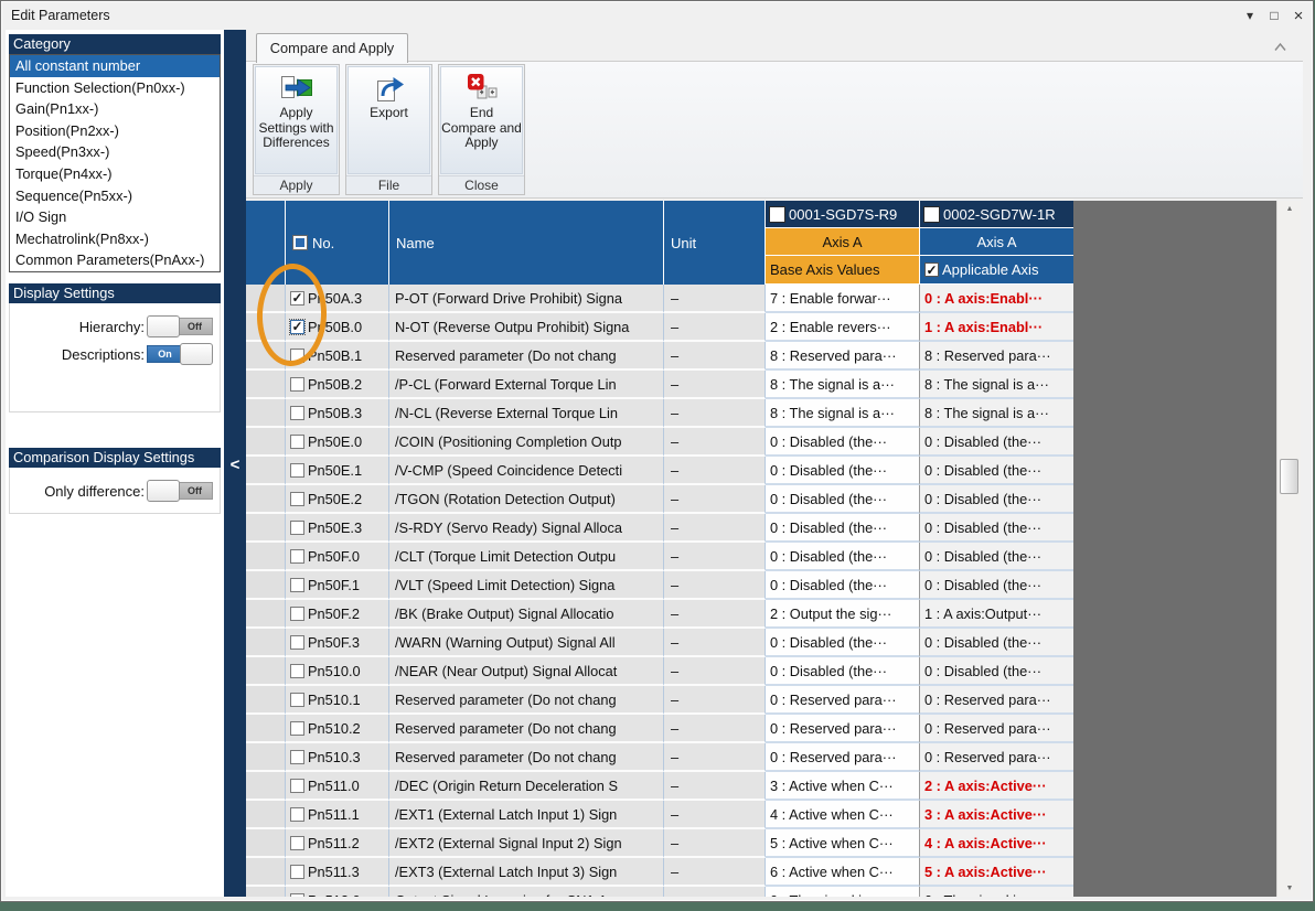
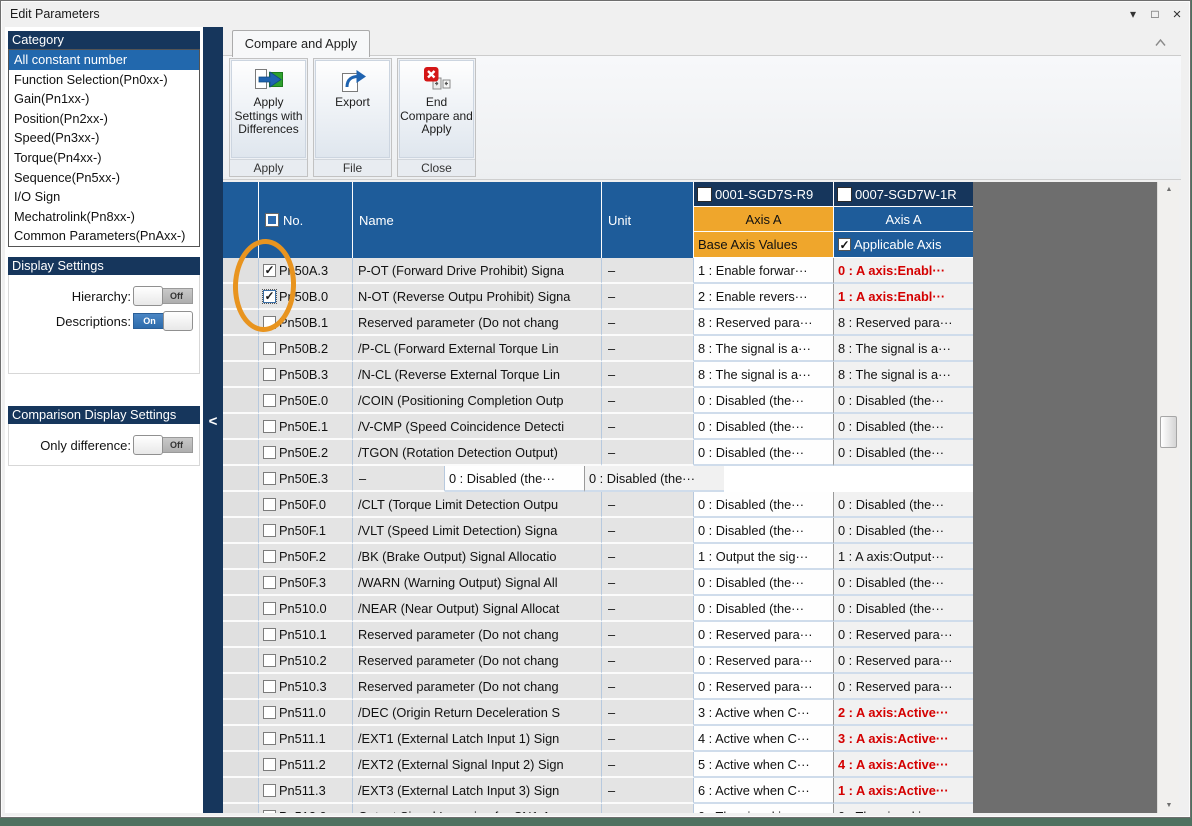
  Edit Parameters
  ▾
  □
  ×
  Category
  All constant number
  Function Selection(Pn0xx-)
  Gain(Pn1xx-)
  Position(Pn2xx-)
  Speed(Pn3xx-)
  Torque(Pn4xx-)
  Sequence(Pn5xx-)
  I/O Sign
  Mechatrolink(Pn8xx-)
  Common Parameters(PnAxx-)
  Display Settings
  Hierarchy:
  Off
  Descriptions:
  On
  Comparison Display Settings
  Only difference:
  Off
  <
  Compare and Apply
  Apply Settings with Differences
  Apply
  Export
  File
  End Compare and Apply
  Close
  No.
  Name
  Unit
  0001-SGD7S-R9
  Axis A
  Base Axis Values
- 0002-SGD7W-1R
+ 0007-SGD7W-1R
  Axis A
  ✓
  Applicable Axis
  ✓
  Pn50A.3
  P-OT (Forward Drive Prohibit) Signa
  –
- 7 : Enable forwar···
+ 1 : Enable forwar···
  0 : A axis:Enabl···
  ✓
  Pn50B.0
  N-OT (Reverse Outpu Prohibit) Signa
  –
  2 : Enable revers···
  1 : A axis:Enabl···
  Pn50B.1
  Reserved parameter (Do not chang
  –
  8 : Reserved para···
  8 : Reserved para···
  Pn50B.2
  /P-CL (Forward External Torque Lin
  –
  8 : The signal is a···
  8 : The signal is a···
  Pn50B.3
  /N-CL (Reverse External Torque Lin
  –
  8 : The signal is a···
  8 : The signal is a···
  Pn50E.0
  /COIN (Positioning Completion Outp
  –
  0 : Disabled (the···
  0 : Disabled (the···
  Pn50E.1
  /V-CMP (Speed Coincidence Detecti
  –
  0 : Disabled (the···
  0 : Disabled (the···
  Pn50E.2
  /TGON (Rotation Detection Output)
  –
  0 : Disabled (the···
  0 : Disabled (the···
  Pn50E.3
- /S-RDY (Servo Ready) Signal Alloca
  –
  0 : Disabled (the···
  0 : Disabled (the···
  Pn50F.0
  /CLT (Torque Limit Detection Outpu
  –
  0 : Disabled (the···
  0 : Disabled (the···
  Pn50F.1
  /VLT (Speed Limit Detection) Signa
  –
  0 : Disabled (the···
  0 : Disabled (the···
  Pn50F.2
  /BK (Brake Output) Signal Allocatio
  –
- 2 : Output the sig···
+ 1 : Output the sig···
  1 : A axis:Output···
  Pn50F.3
  /WARN (Warning Output) Signal All
  –
  0 : Disabled (the···
  0 : Disabled (the···
  Pn510.0
  /NEAR (Near Output) Signal Allocat
  –
  0 : Disabled (the···
  0 : Disabled (the···
  Pn510.1
  Reserved parameter (Do not chang
  –
  0 : Reserved para···
  0 : Reserved para···
  Pn510.2
  Reserved parameter (Do not chang
  –
  0 : Reserved para···
  0 : Reserved para···
  Pn510.3
  Reserved parameter (Do not chang
  –
  0 : Reserved para···
  0 : Reserved para···
  Pn511.0
  /DEC (Origin Return Deceleration S
  –
  3 : Active when C···
  2 : A axis:Active···
  Pn511.1
  /EXT1 (External Latch Input 1) Sign
  –
  4 : Active when C···
  3 : A axis:Active···
  Pn511.2
  /EXT2 (External Signal Input 2) Sign
  –
  5 : Active when C···
  4 : A axis:Active···
  Pn511.3
  /EXT3 (External Latch Input 3) Sign
  –
  6 : Active when C···
- 5 : A axis:Active···
+ 1 : A axis:Active···
